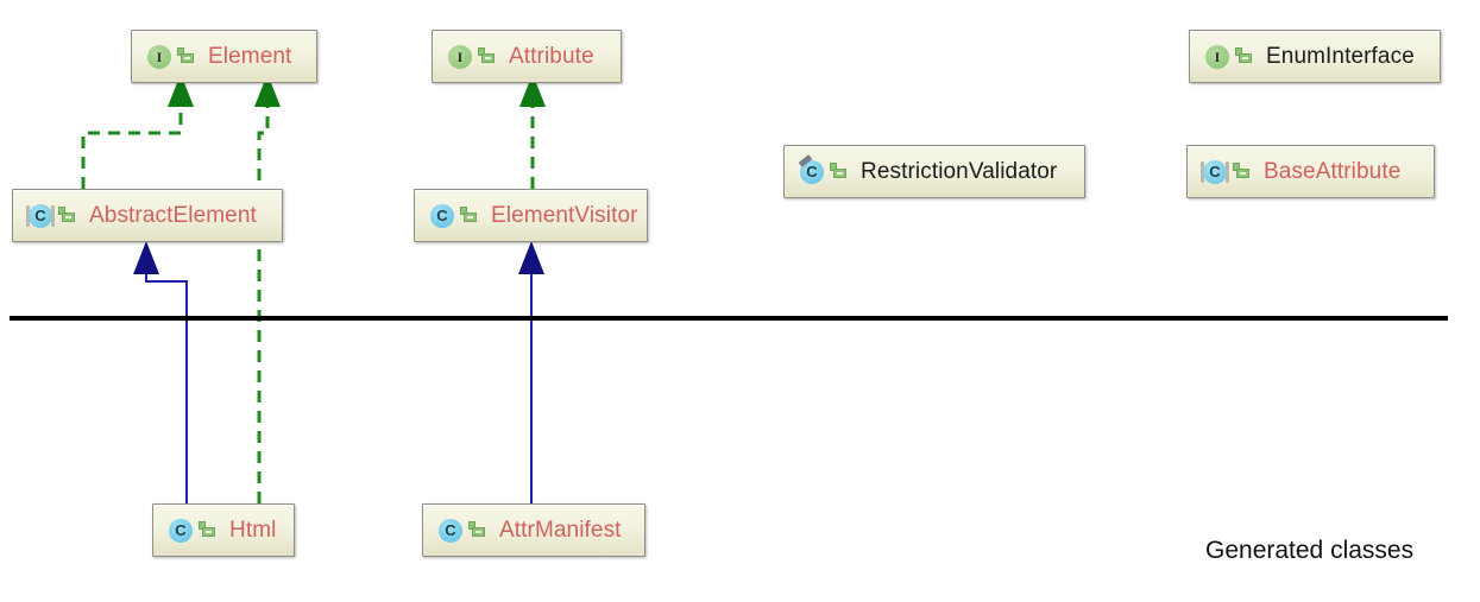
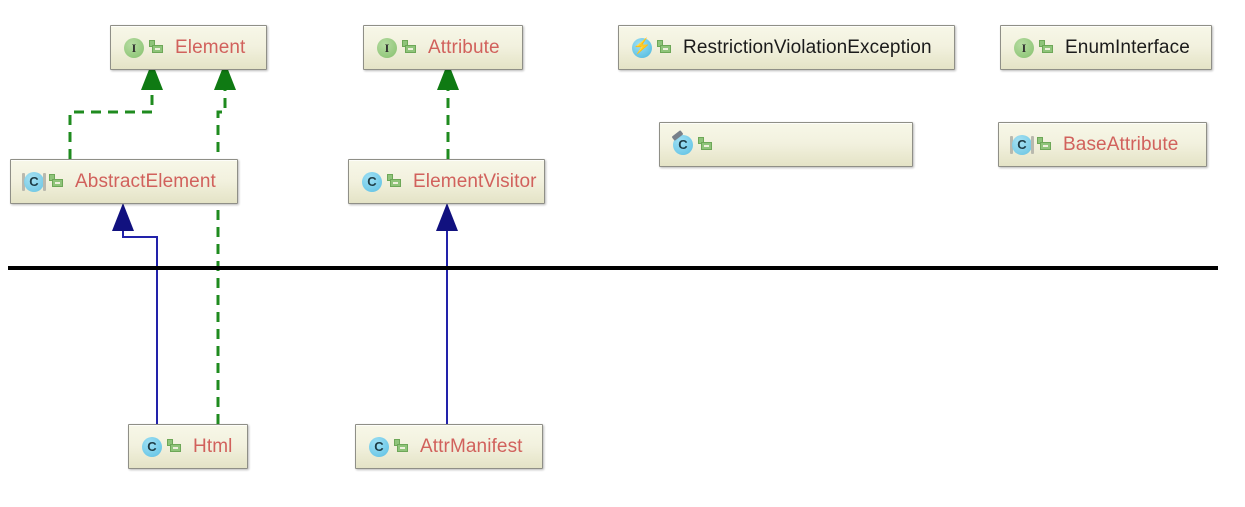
- Generated classes
  I
  Element
  I
  Attribute
+ ⚡
+ RestrictionViolationException
  I
  EnumInterface
  C
  AbstractElement
  C
  ElementVisitor
  C
- RestrictionValidator
  C
  BaseAttribute
  C
  Html
  C
  AttrManifest
